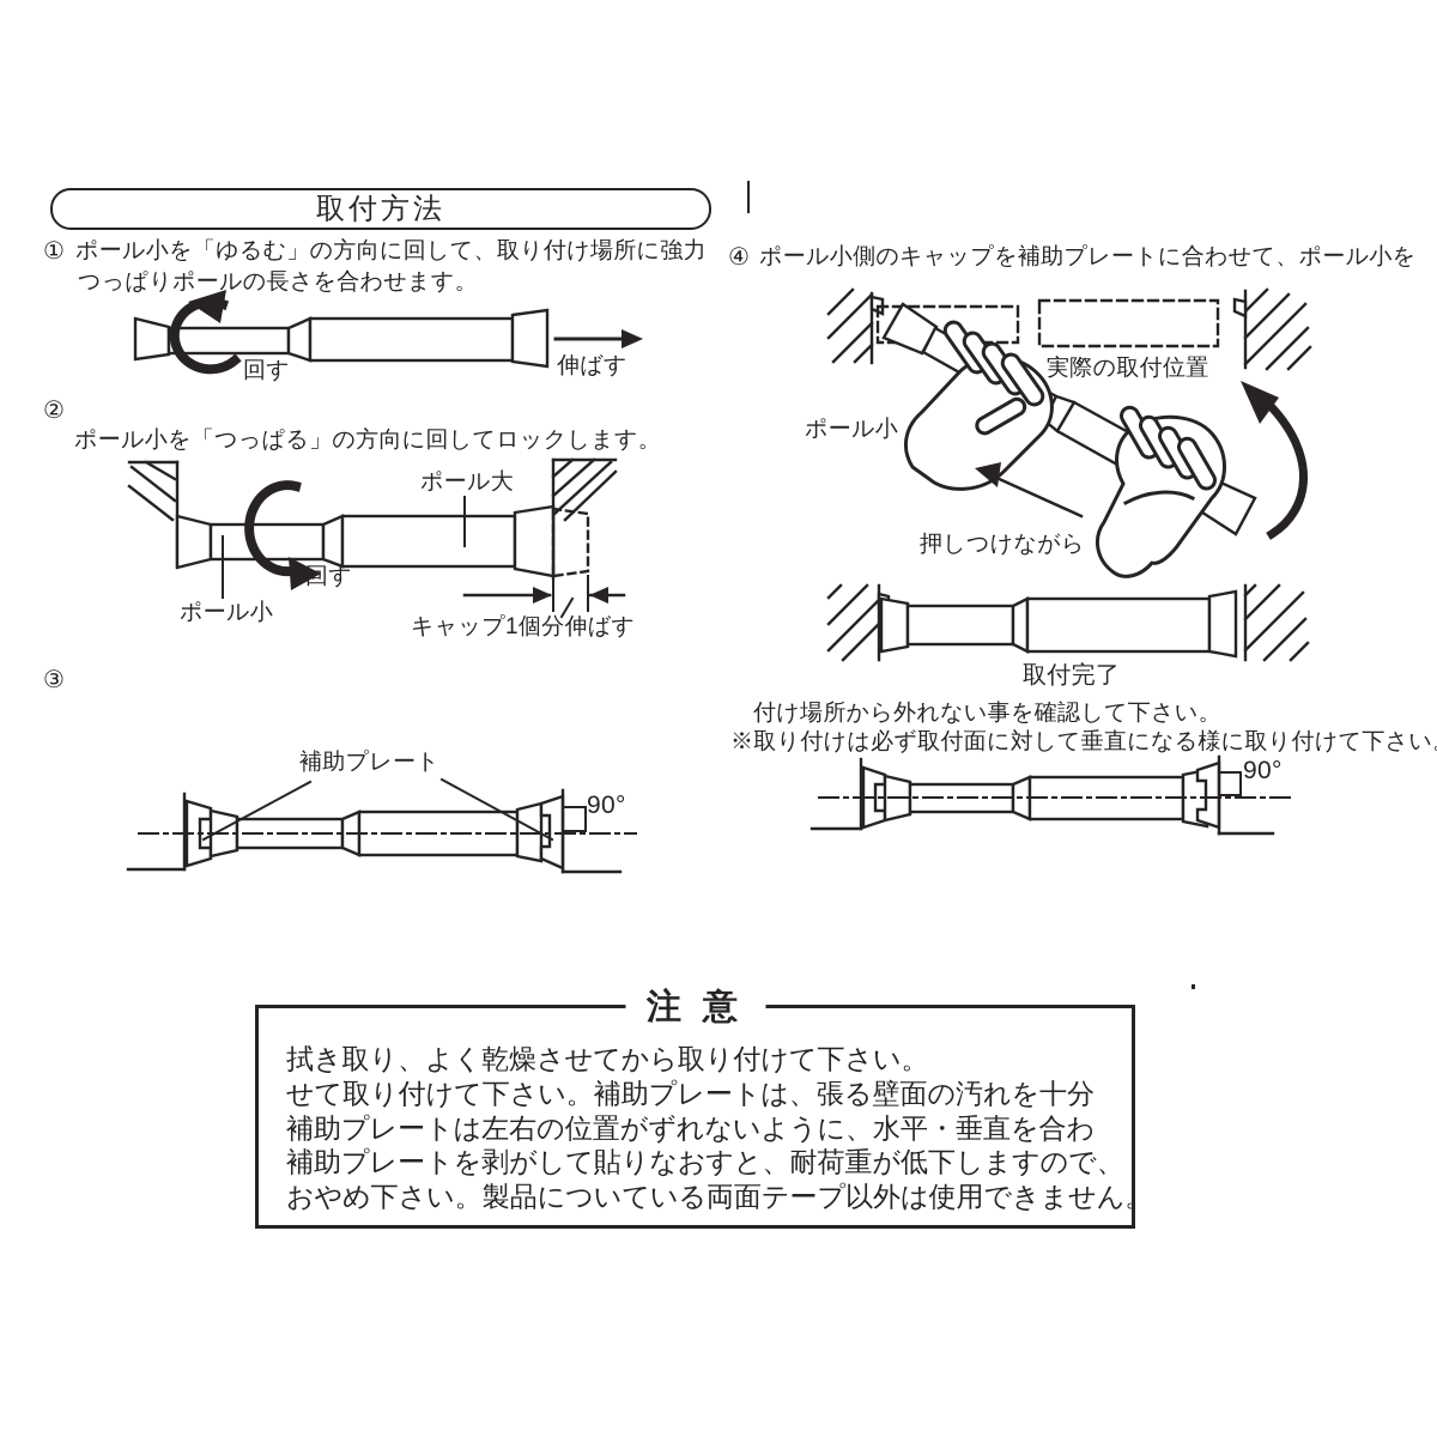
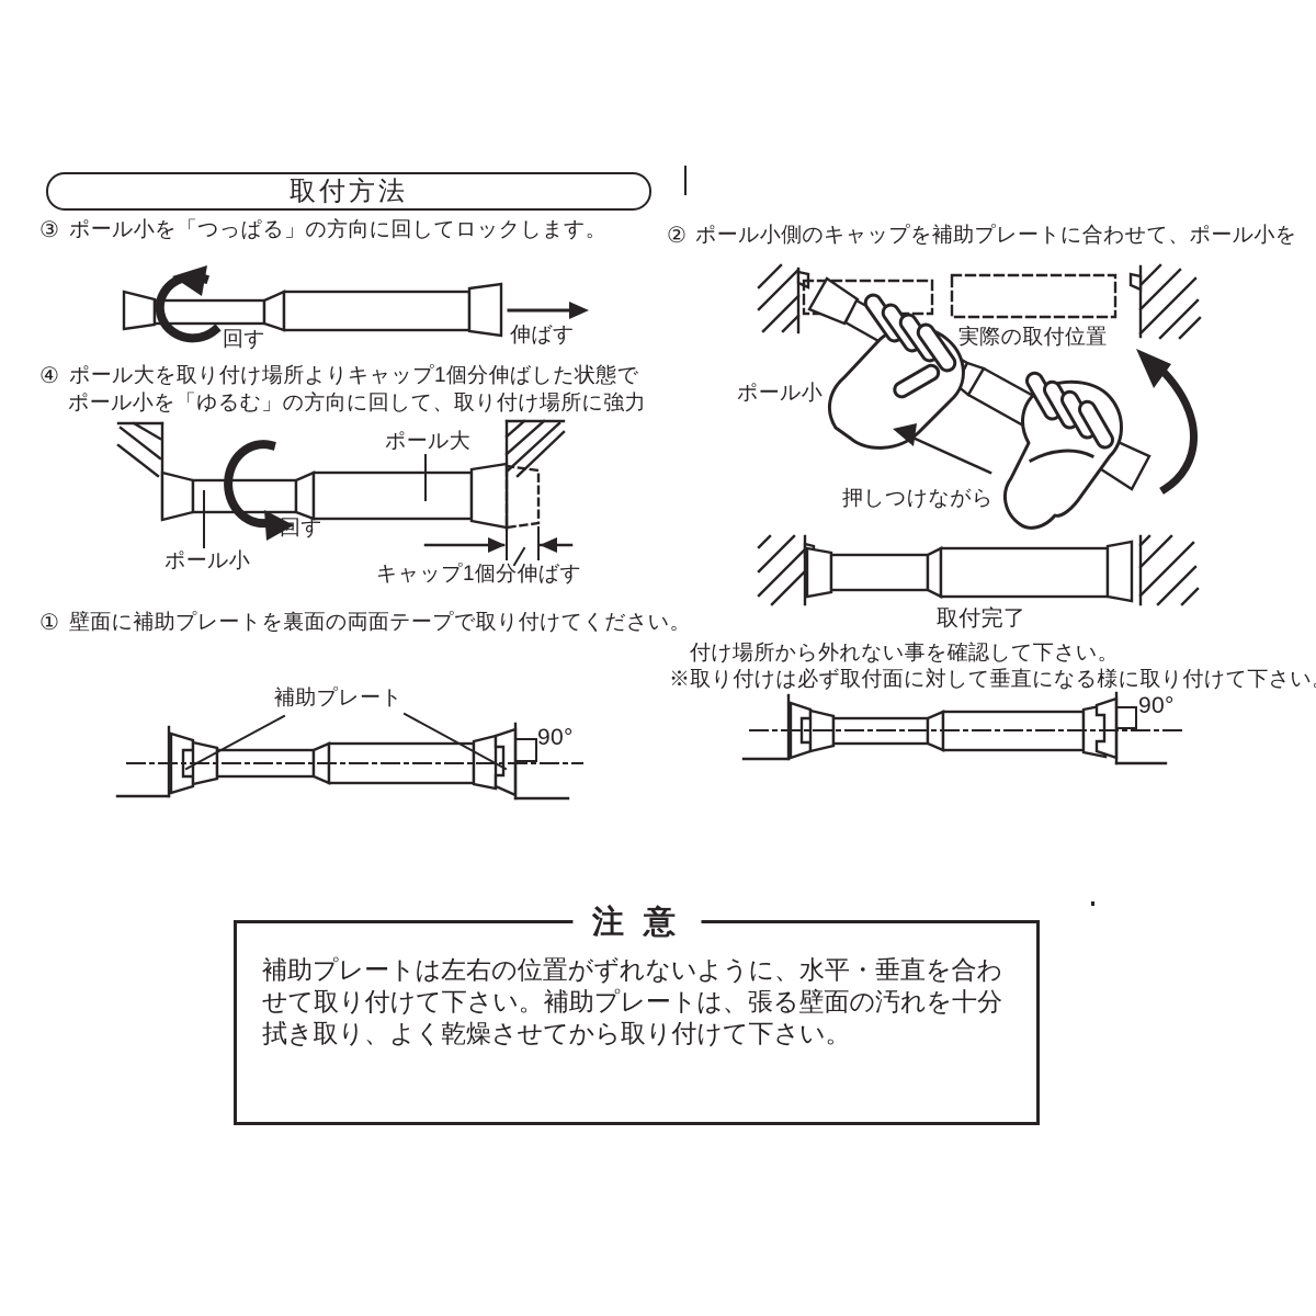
  取付方法
- ①
+ ③
- ポール小を「ゆるむ」の方向に回して、取り付け場所に強力
+ ポール小を「つっぱる」の方向に回してロックします。
- つっぱりポールの長さを合わせます。
- ②
+ ④
+ ポール大を取り付け場所よりキャップ1個分伸ばした状態で
- ポール小を「つっぱる」の方向に回してロックします。
+ ポール小を「ゆるむ」の方向に回して、取り付け場所に強力
- ③
+ ①
+ 壁面に補助プレートを裏面の両面テープで取り付けてください。
- ④
+ ②
  ポール小側のキャップを補助プレートに合わせて、ポール小を
  付け場所から外れない事を確認して下さい。
  ※取り付けは必ず取付面に対して垂直になる様に取り付けて下さい
  回す
  伸ばす
  ポール大
  回す
  ポール小
  キャップ1個分伸ばす
  補助プレート
  90°
  実際の取付位置
  ポール小
  押しつけながら
  取付完了
  90°
  注 意
- 拭き取り、よく乾燥させてから取り付けて下さい。
+ 補助プレートは左右の位置がずれないように、水平・垂直を合わ
  せて取り付けて下さい。補助プレートは、張る壁面の汚れを十分
- 補助プレートは左右の位置がずれないように、水平・垂直を合わ
+ 拭き取り、よく乾燥させてから取り付けて下さい。
- 補助プレートを剥がして貼りなおすと、耐荷重が低下しますので、
- おやめ下さい。製品についている両面テープ以外は使用できません。
